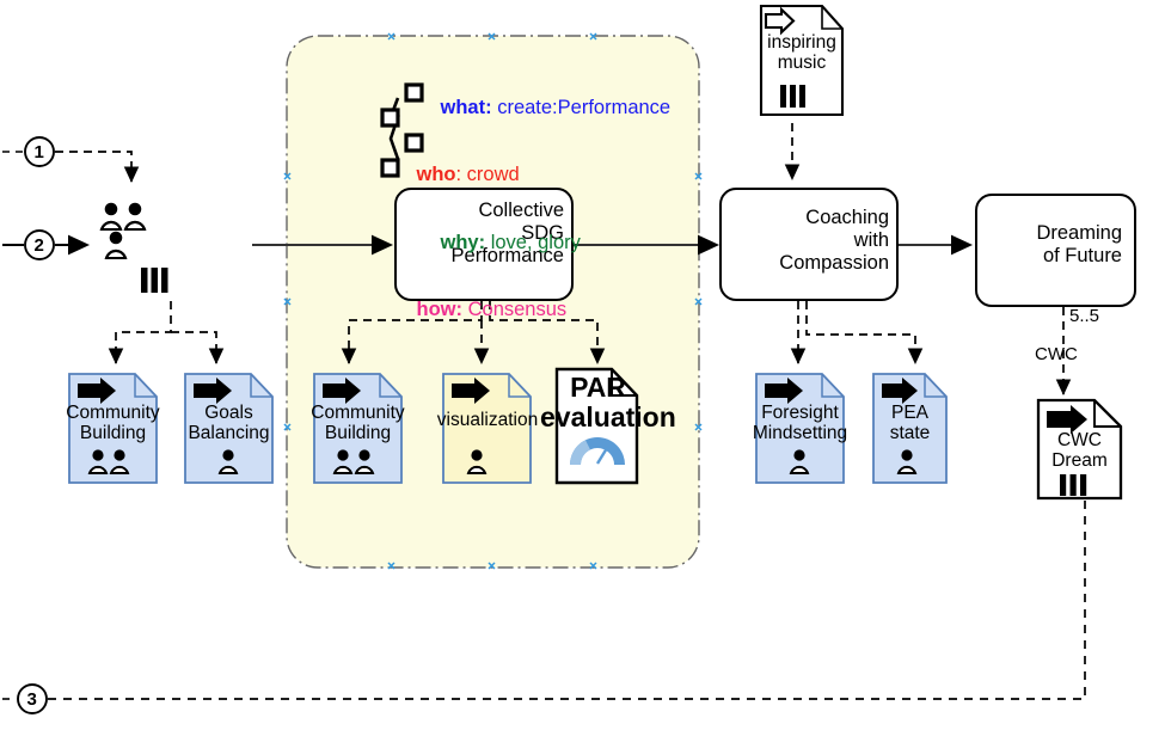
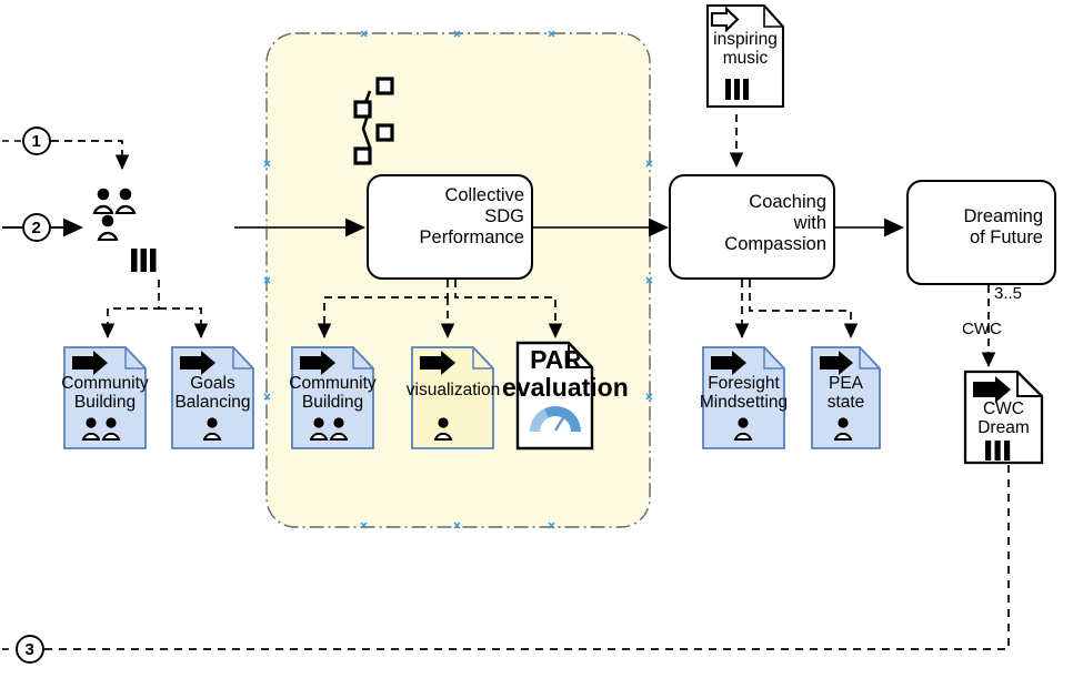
  Collective
  SDG
  Performance
  Coaching
  with
  Compassion
  Dreaming
  of Future
- what: create:Performance
- who: crowd
- why: love, glory
- how: Consensus
  1
  2
  3
  Community
  Building
  Goals
  Balancing
  Community
  Building
  visualization
  PAR
  evaluation
  Foresight
  Mindsetting
  PEA
  state
  CWC
  Dream
  inspiring
  music
- 5..5
+ 3..5
  CWC
